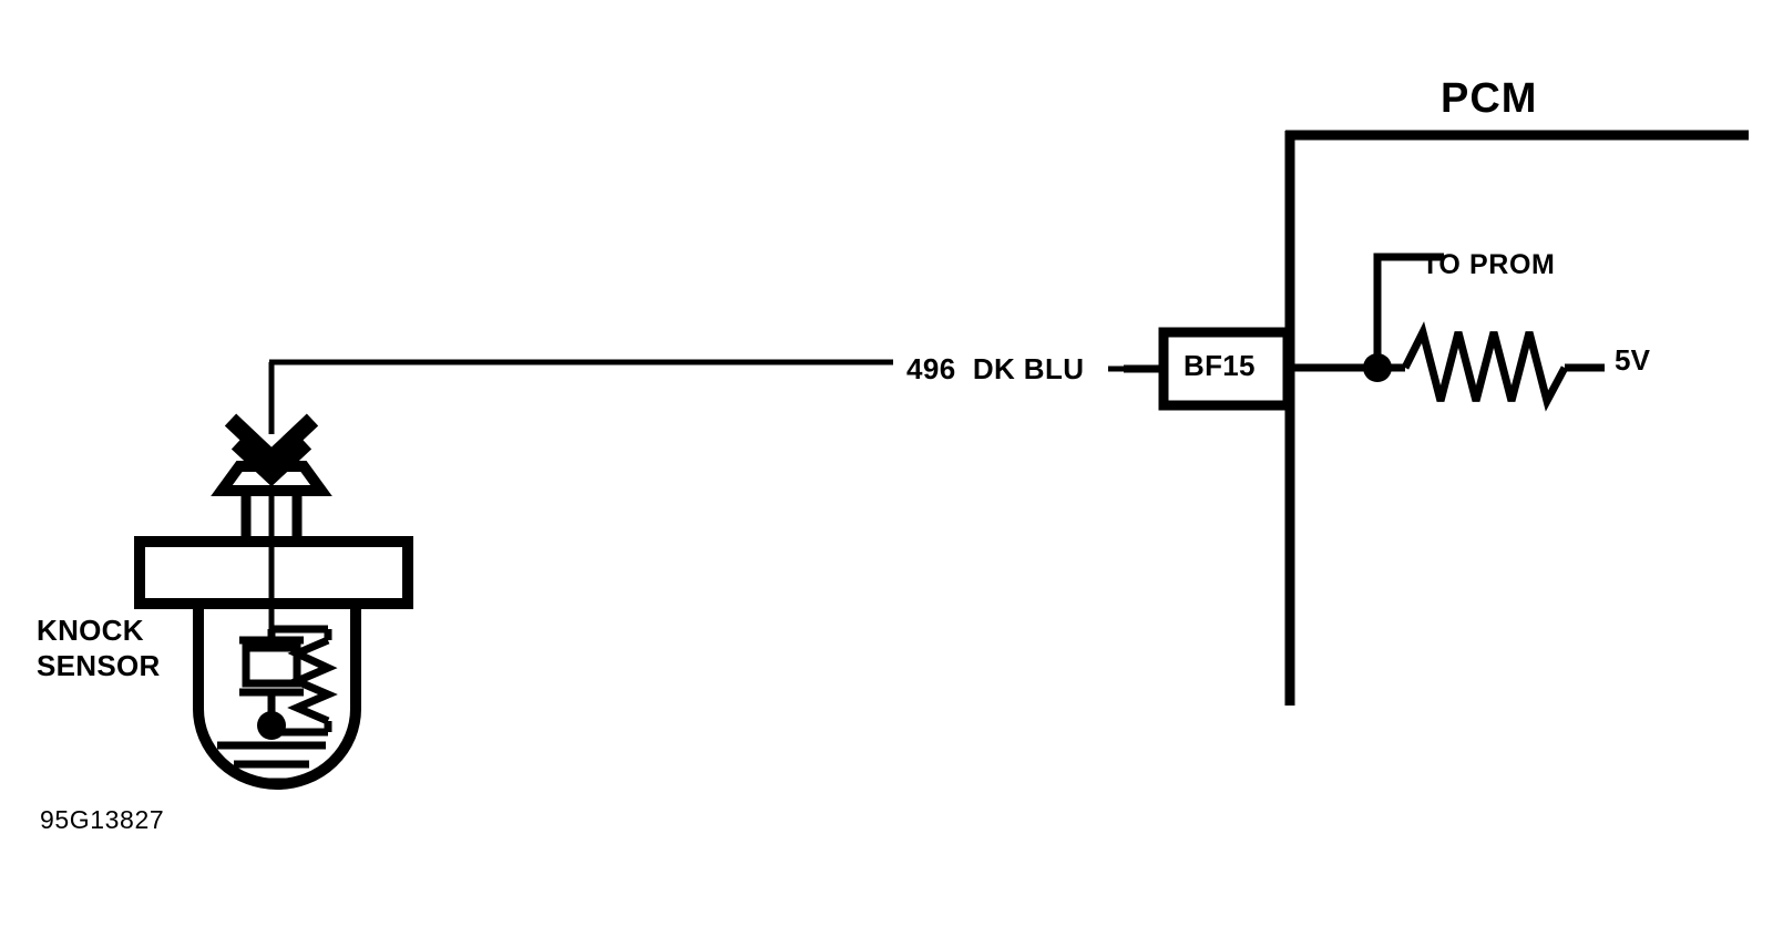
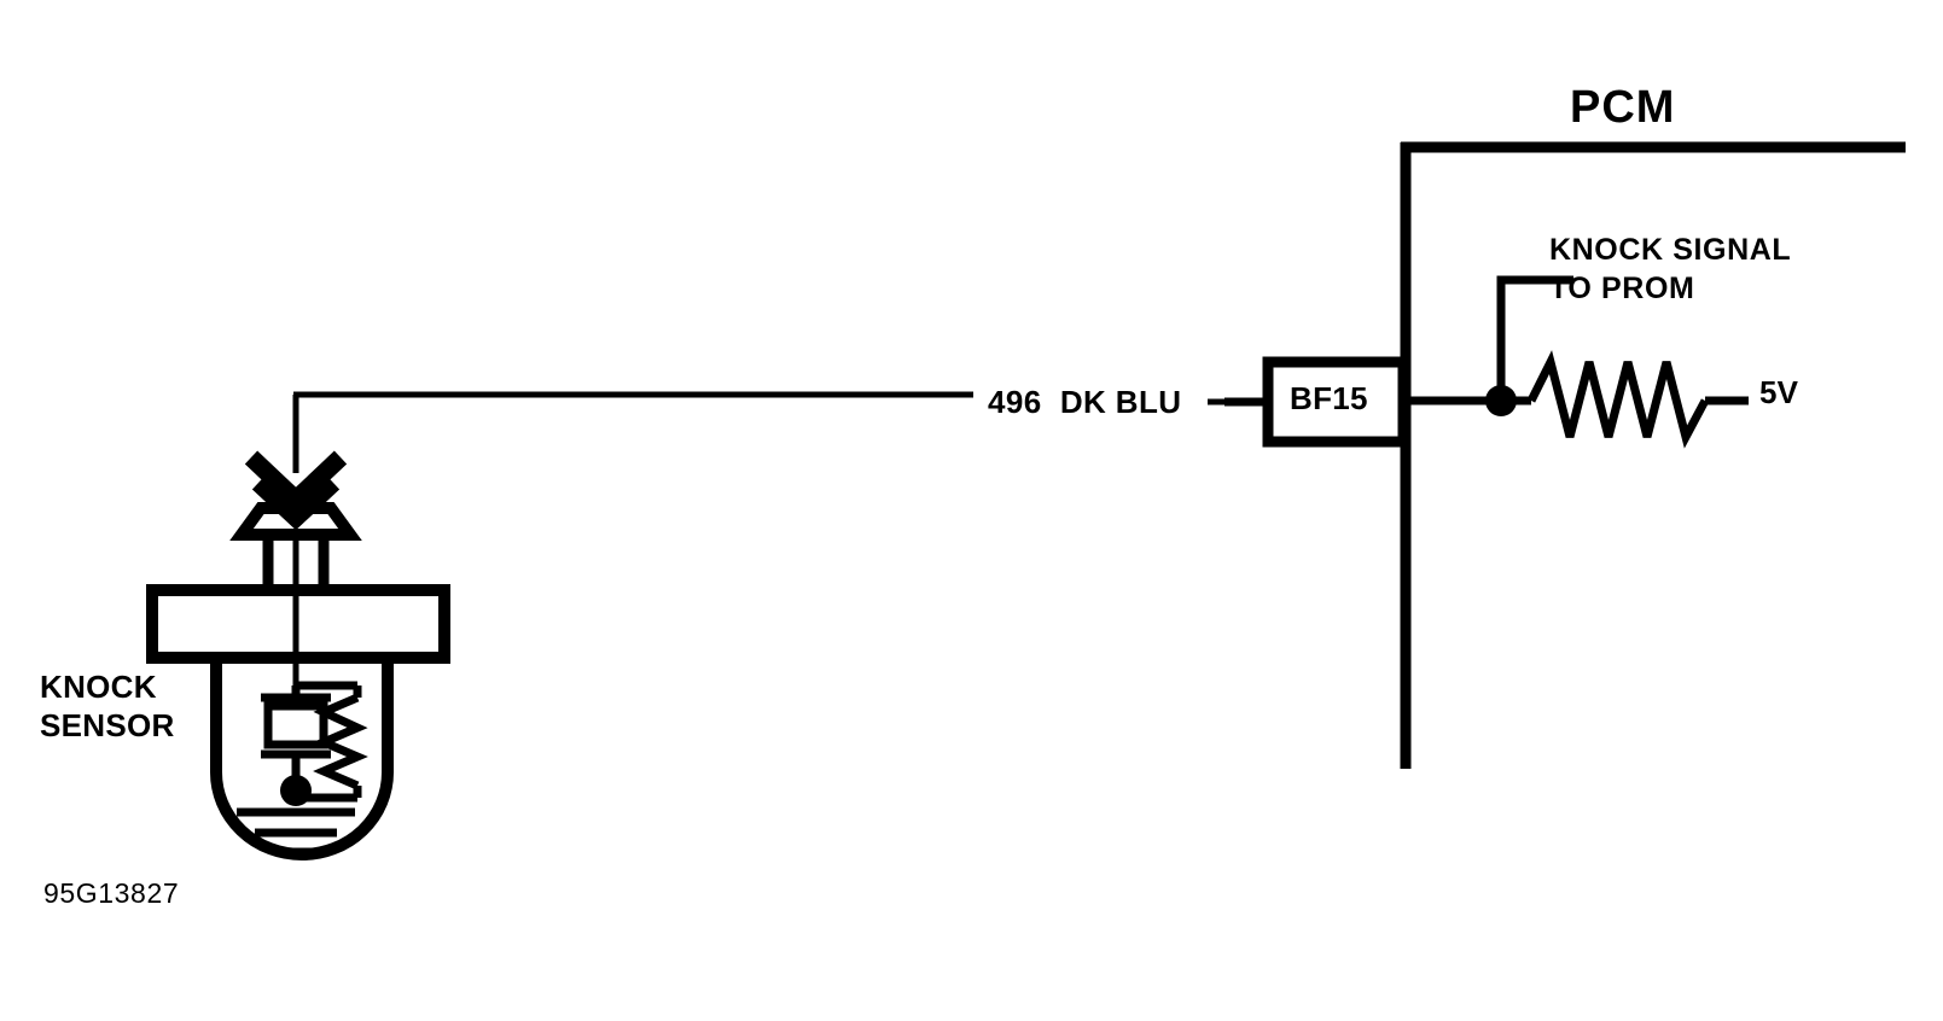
  PCM
+ KNOCK SIGNAL
  TO PROM
  5V
  496 DK BLU
  BF15
  KNOCK
  SENSOR
  95G13827
